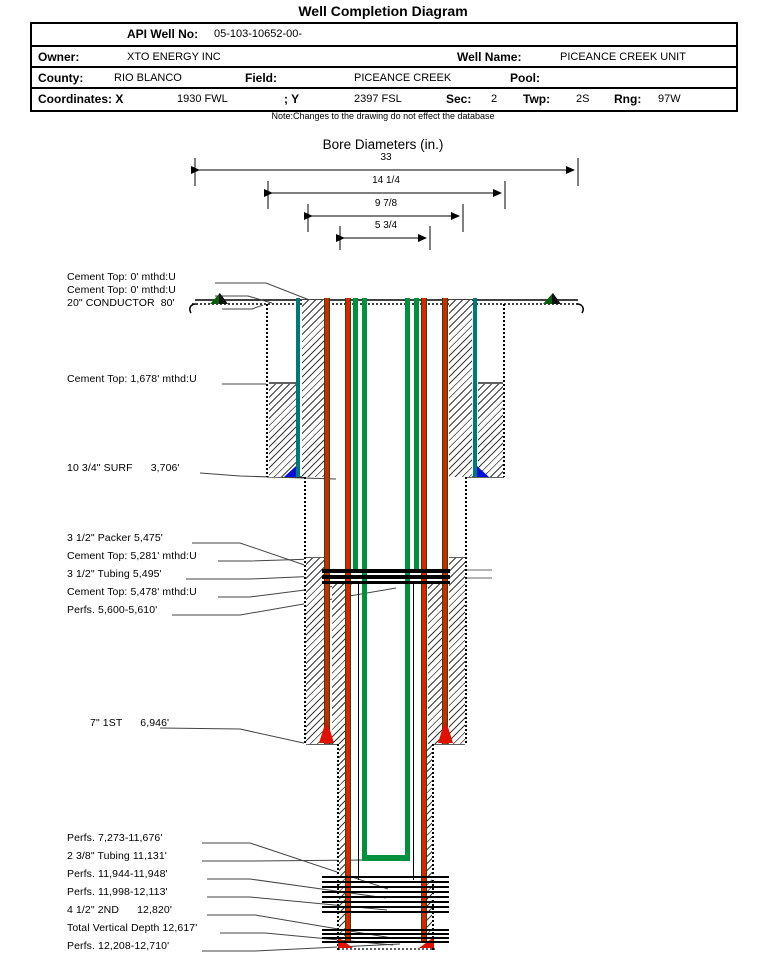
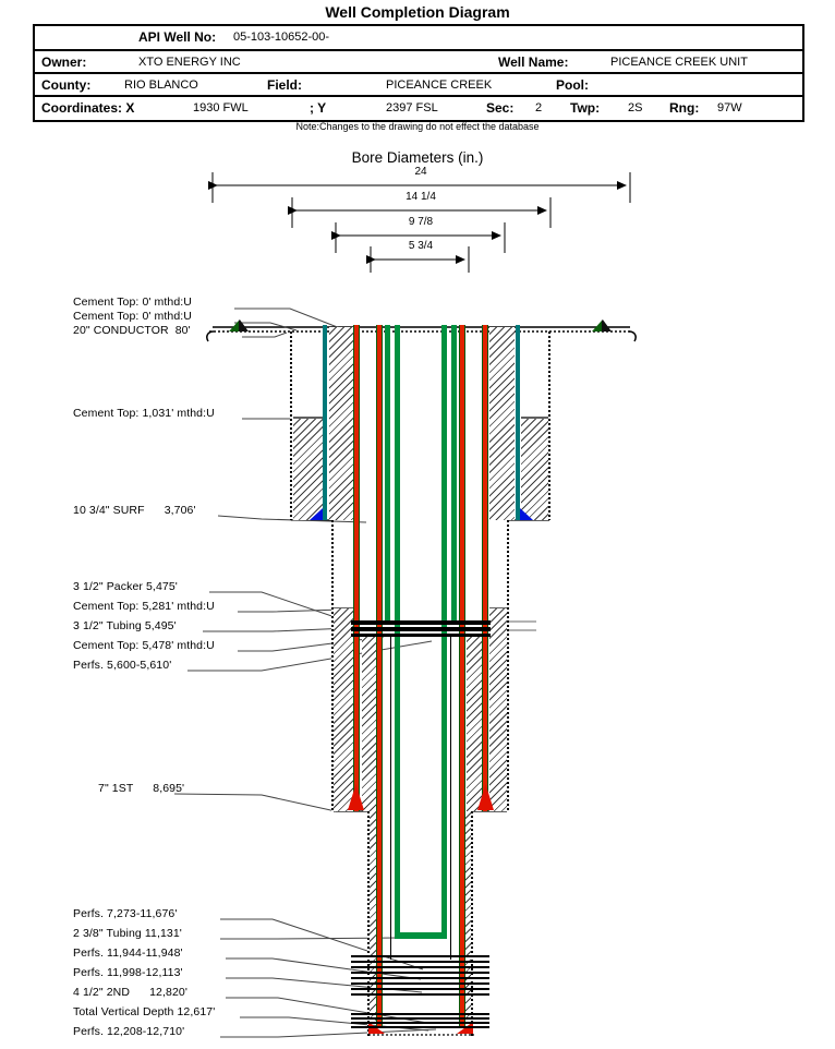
  Well Completion Diagram
  API Well No:
  05-103-10652-00-
  Owner:
  XTO ENERGY INC
  Well Name:
  PICEANCE CREEK UNIT
  County:
  RIO BLANCO
  Field:
  PICEANCE CREEK
  Pool:
  Coordinates: X
  1930 FWL
  ; Y
  2397 FSL
  Sec:
  2
  Twp:
  2S
  Rng:
  97W
  Note:Changes to the drawing do not effect the database
  Bore Diameters (in.)
- 33
+ 24
  14 1/4
  9 7/8
  5 3/4
  Cement Top: 0' mthd:U
  Cement Top: 0' mthd:U
  20" CONDUCTOR 80'
- Cement Top: 1,678' mthd:U
+ Cement Top: 1,031' mthd:U
  10 3/4" SURF 3,706'
  3 1/2" Packer 5,475'
  Cement Top: 5,281' mthd:U
  3 1/2" Tubing 5,495'
  Cement Top: 5,478' mthd:U
  Perfs. 5,600-5,610'
- 7" 1ST 6,946'
+ 7" 1ST 8,695'
  Perfs. 7,273-11,676'
  2 3/8" Tubing 11,131'
  Perfs. 11,944-11,948'
  Perfs. 11,998-12,113'
  4 1/2" 2ND 12,820'
  Total Vertical Depth 12,617'
  Perfs. 12,208-12,710'
